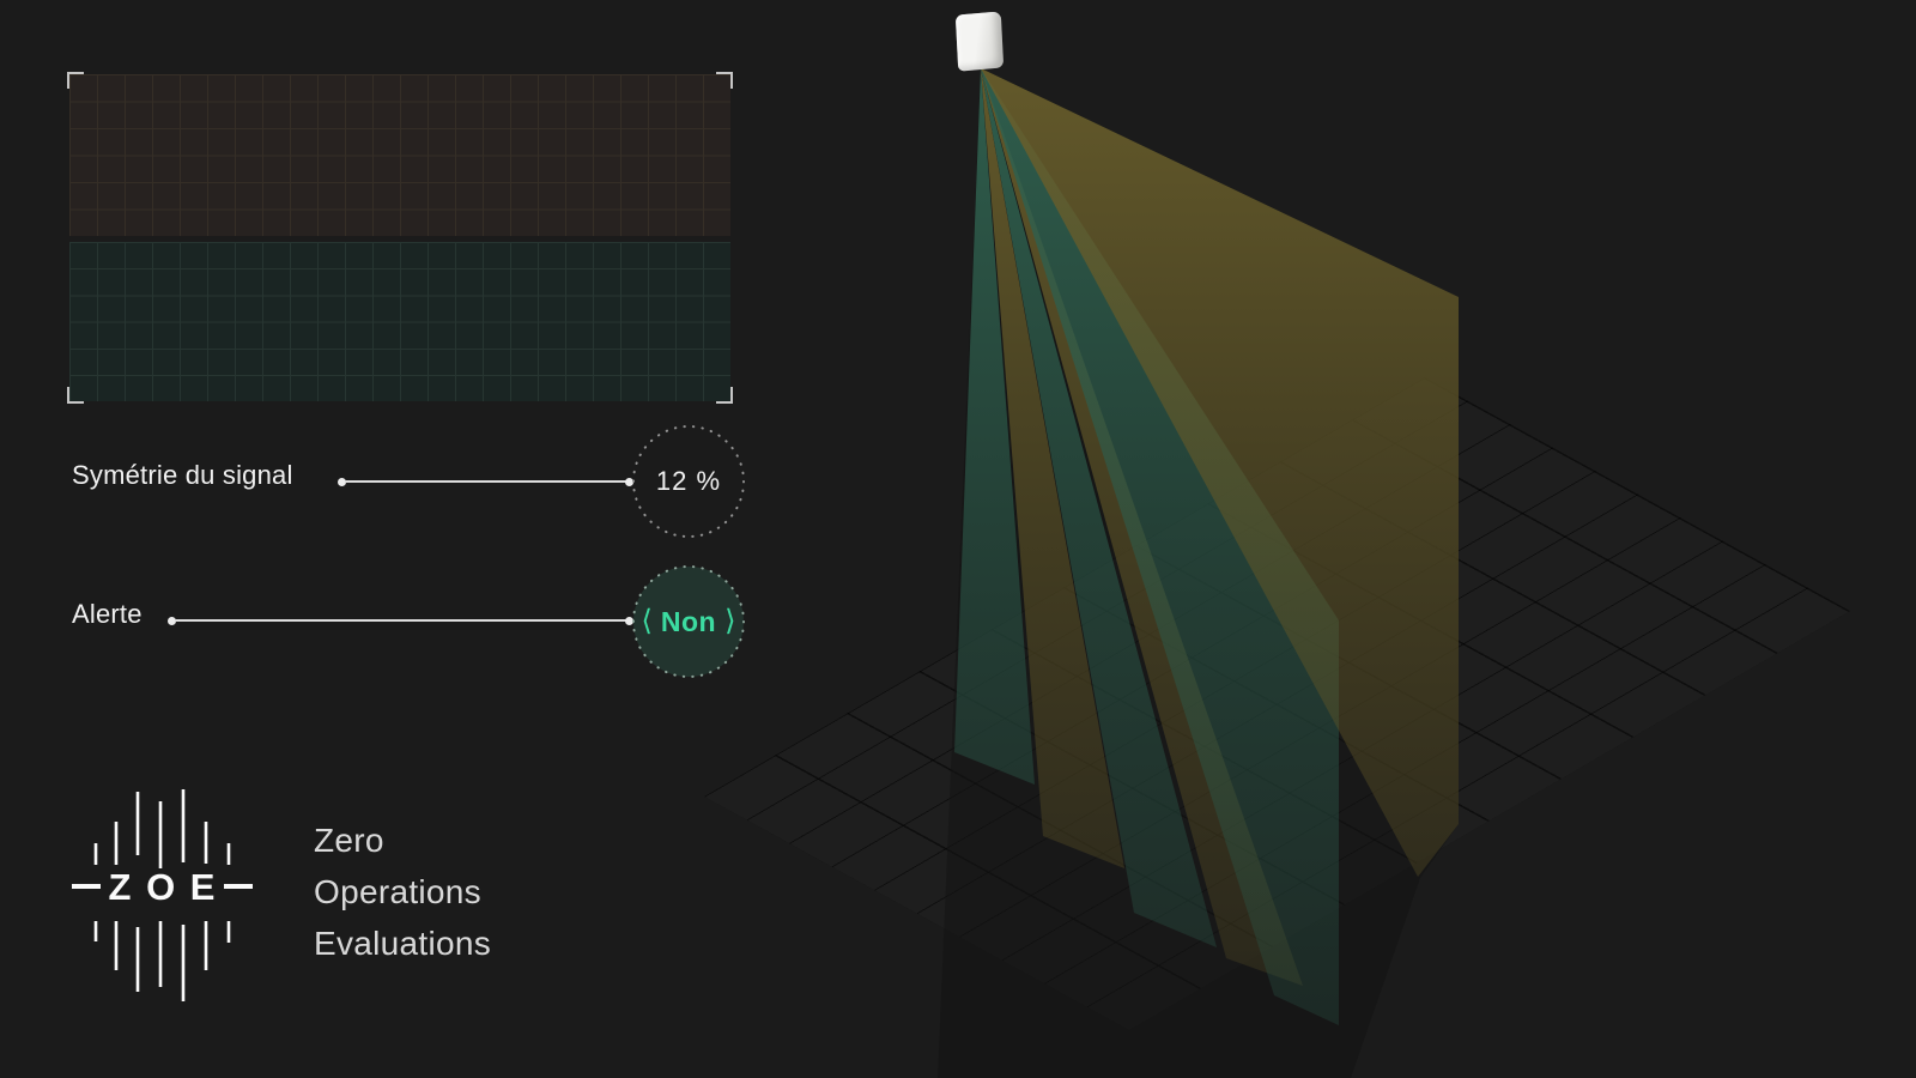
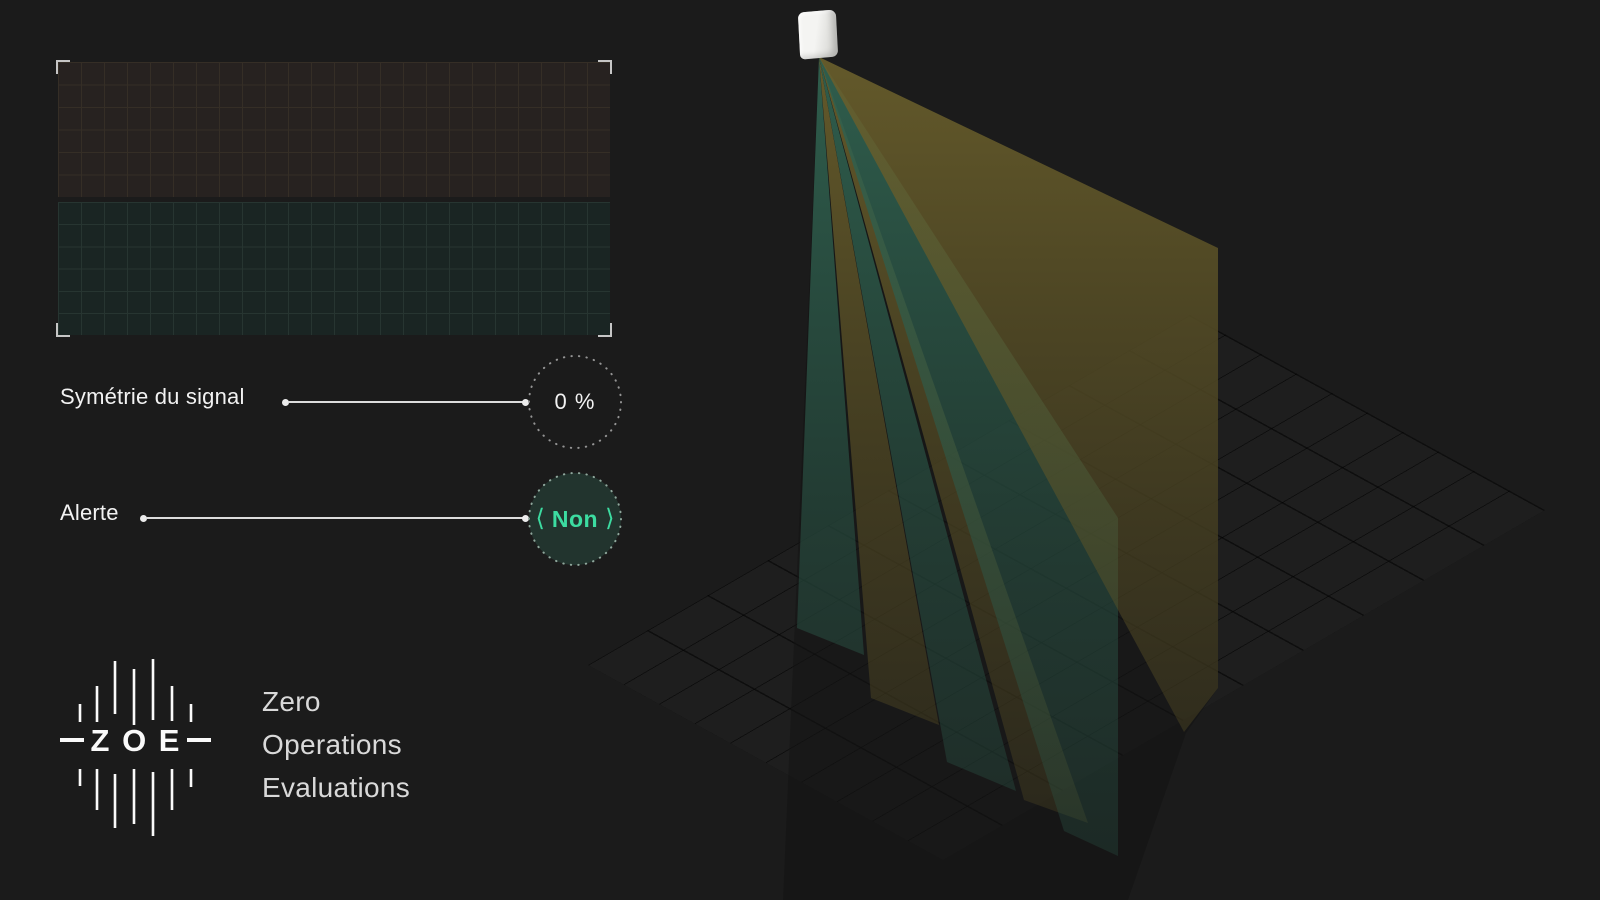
  Symétrie du signal
- 12 %
+ 0 %
  Alerte
  ⟨
  Non
  ⟩
  Z O E
  Zero
  Operations
  Evaluations
